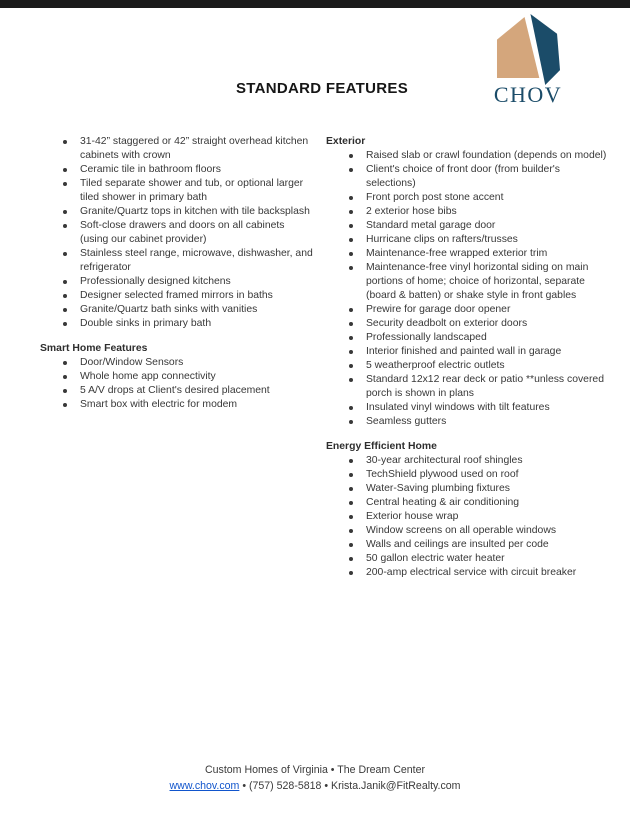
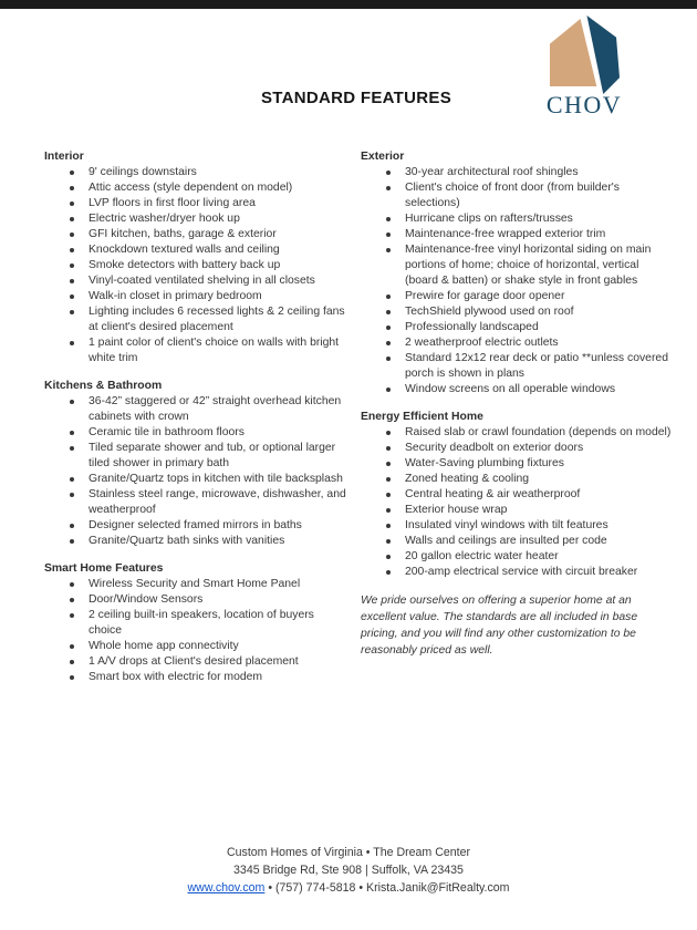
  STANDARD FEATURES
  CHOV
+ Interior
+ 9' ceilings downstairs
+ Attic access (style dependent on model)
+ LVP floors in first floor living area
+ Electric washer/dryer hook up
+ GFI kitchen, baths, garage & exterior
+ Knockdown textured walls and ceiling
+ Smoke detectors with battery back up
+ Vinyl-coated ventilated shelving in all closets
+ Walk-in closet in primary bedroom
+ Lighting includes 6 recessed lights & 2 ceiling fans at client's desired placement
+ 1 paint color of client's choice on walls with bright white trim
+ Kitchens & Bathroom
- 31-42” staggered or 42” straight overhead kitchen cabinets with crown
+ 36-42” staggered or 42” straight overhead kitchen cabinets with crown
  Ceramic tile in bathroom floors
  Tiled separate shower and tub, or optional larger tiled shower in primary bath
  Granite/Quartz tops in kitchen with tile backsplash
- Soft-close drawers and doors on all cabinets (using our cabinet provider)
- Stainless steel range, microwave, dishwasher, and refrigerator
+ Stainless steel range, microwave, dishwasher, and weatherproof
- Professionally designed kitchens
  Designer selected framed mirrors in baths
  Granite/Quartz bath sinks with vanities
- Double sinks in primary bath
  Smart Home Features
+ Wireless Security and Smart Home Panel
  Door/Window Sensors
+ 2 ceiling built-in speakers, location of buyers choice
  Whole home app connectivity
- 5 A/V drops at Client's desired placement
+ 1 A/V drops at Client's desired placement
  Smart box with electric for modem
  Exterior
- Raised slab or crawl foundation (depends on model)
+ 30-year architectural roof shingles
  Client's choice of front door (from builder's selections)
- Front porch post stone accent
- 2 exterior hose bibs
- Standard metal garage door
  Hurricane clips on rafters/trusses
  Maintenance-free wrapped exterior trim
- Maintenance-free vinyl horizontal siding on main portions of home; choice of horizontal, separate (board & batten) or shake style in front gables
+ Maintenance-free vinyl horizontal siding on main portions of home; choice of horizontal, vertical (board & batten) or shake style in front gables
  Prewire for garage door opener
- Security deadbolt on exterior doors
+ TechShield plywood used on roof
  Professionally landscaped
- Interior finished and painted wall in garage
- 5 weatherproof electric outlets
+ 2 weatherproof electric outlets
  Standard 12x12 rear deck or patio **unless covered porch is shown in plans
- Insulated vinyl windows with tilt features
+ Window screens on all operable windows
- Seamless gutters
  Energy Efficient Home
- 30-year architectural roof shingles
+ Raised slab or crawl foundation (depends on model)
- TechShield plywood used on roof
+ Security deadbolt on exterior doors
  Water-Saving plumbing fixtures
+ Zoned heating & cooling
- Central heating & air conditioning
+ Central heating & air weatherproof
  Exterior house wrap
- Window screens on all operable windows
+ Insulated vinyl windows with tilt features
  Walls and ceilings are insulted per code
- 50 gallon electric water heater
+ 20 gallon electric water heater
  200-amp electrical service with circuit breaker
+ We pride ourselves on offering a superior home at an excellent value. The standards are all included in base pricing, and you will find any other customization to be reasonably priced as well.
  Custom Homes of Virginia • The Dream Center
+ 3345 Bridge Rd, Ste 908 | Suffolk, VA 23435
- www.chov.com • (757) 528-5818 • Krista.Janik@FitRealty.com
+ www.chov.com • (757) 774-5818 • Krista.Janik@FitRealty.com
